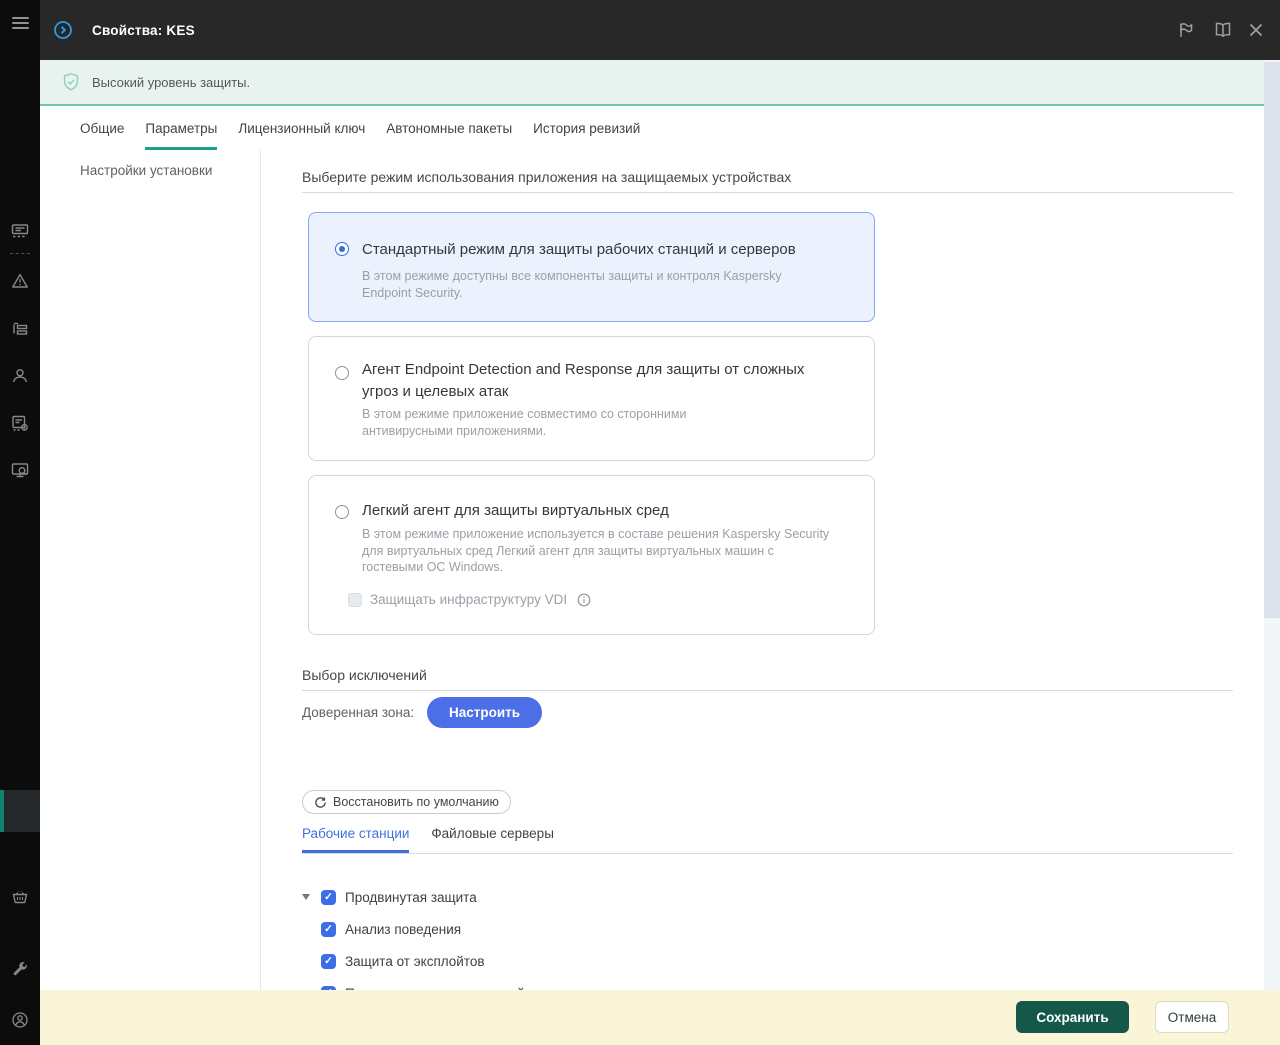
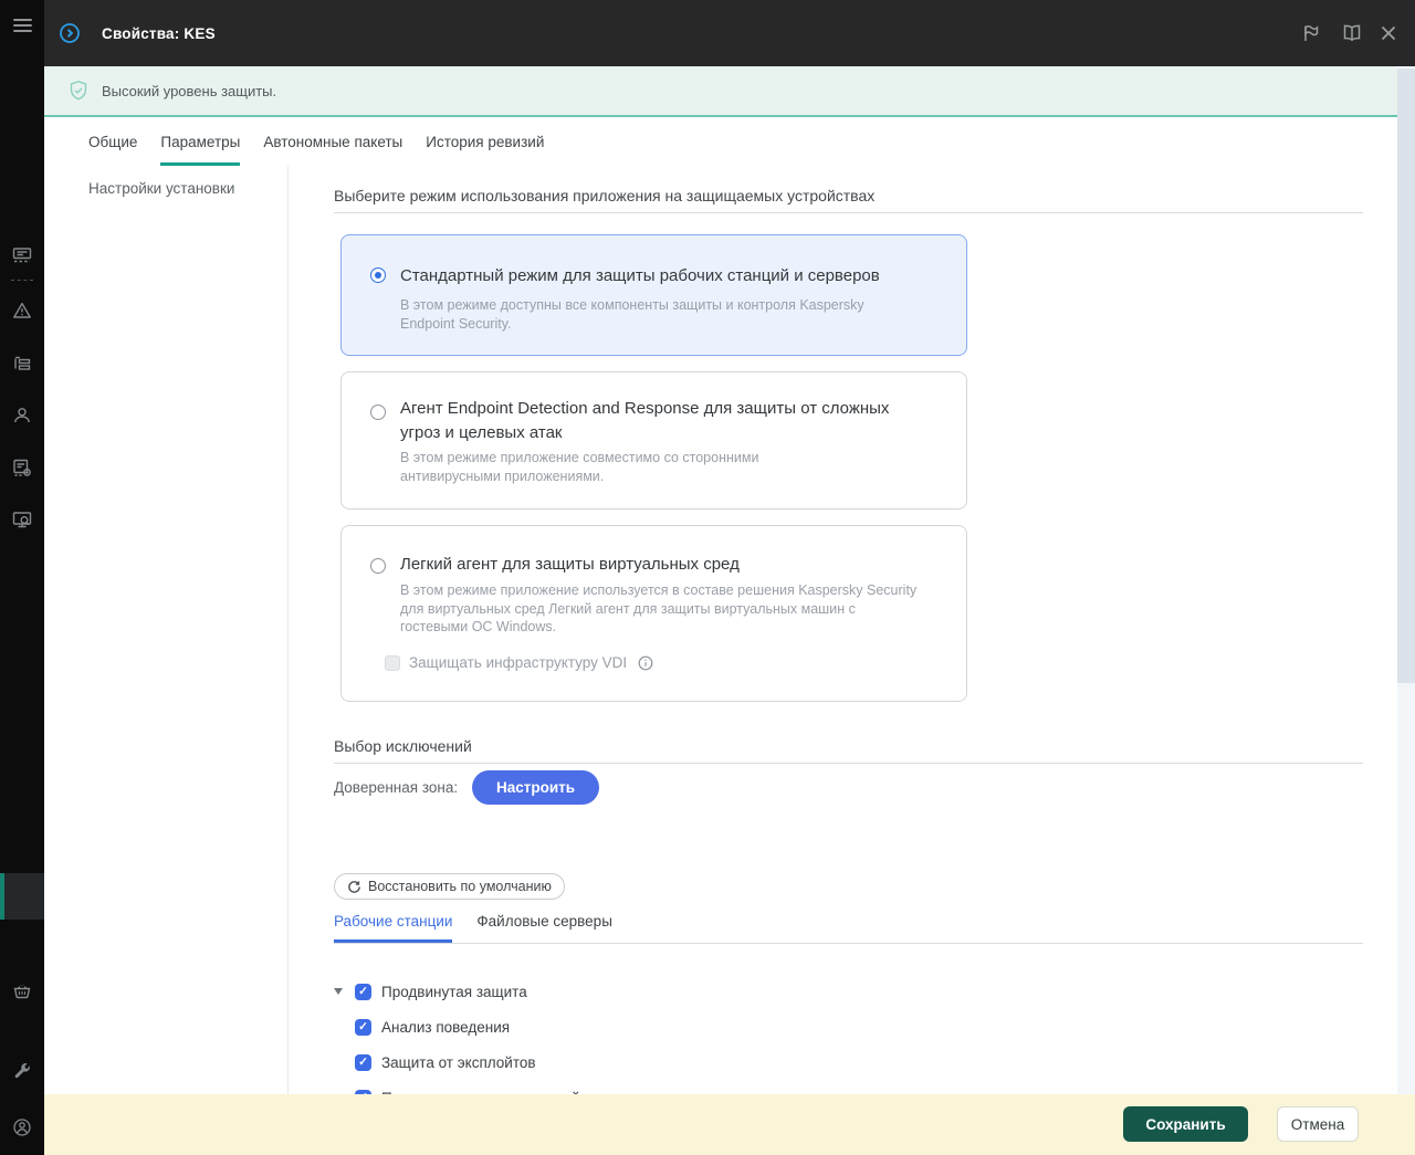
  Свойства: KES
  Высокий уровень защиты.
  Общие
  Параметры
- Лицензионный ключ
  Автономные пакеты
  История ревизий
  Настройки установки
  Выберите режим использования приложения на защищаемых устройствах
  Стандартный режим для защиты рабочих станций и серверов
  В этом режиме доступны все компоненты защиты и контроля Kaspersky Endpoint Security.
  Агент Endpoint Detection and Response для защиты от сложных угроз и целевых атак
  В этом режиме приложение совместимо со сторонними антивирусными приложениями.
  Легкий агент для защиты виртуальных сред
  В этом режиме приложение используется в составе решения Kaspersky Security для виртуальных сред Легкий агент для защиты виртуальных машин с гостевыми ОС Windows.
  Защищать инфраструктуру VDI
  Выбор исключений
  Доверенная зона:
  Настроить
  Восстановить по умолчанию
  Рабочие станции
  Файловые серверы
  Продвинутая защита
  Анализ поведения
  Защита от эксплойтов
  Сохранить
  Отмена
